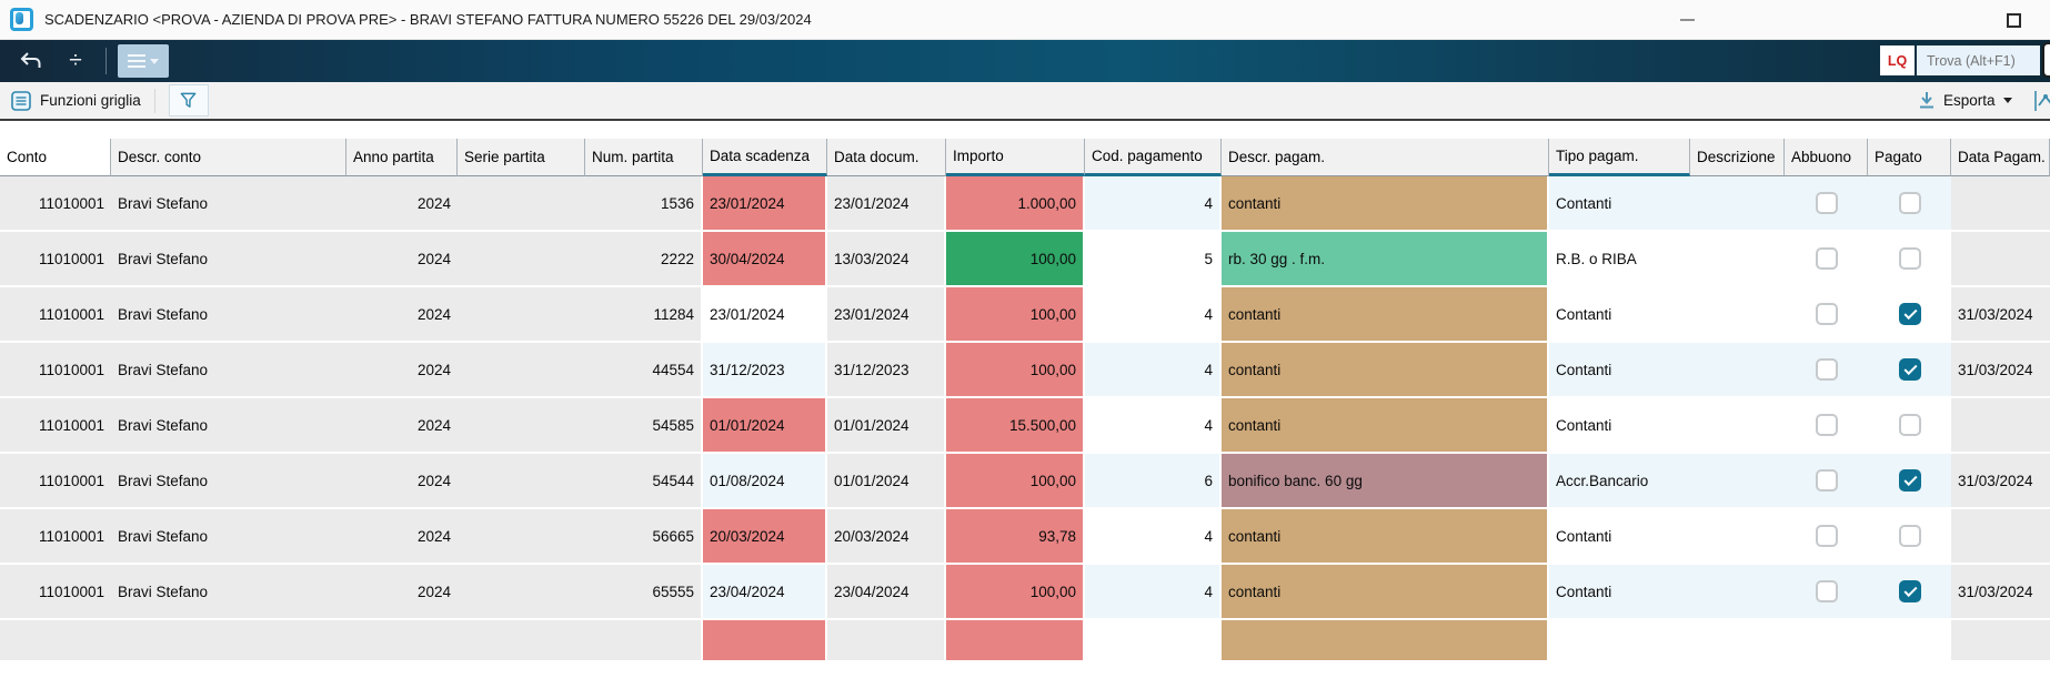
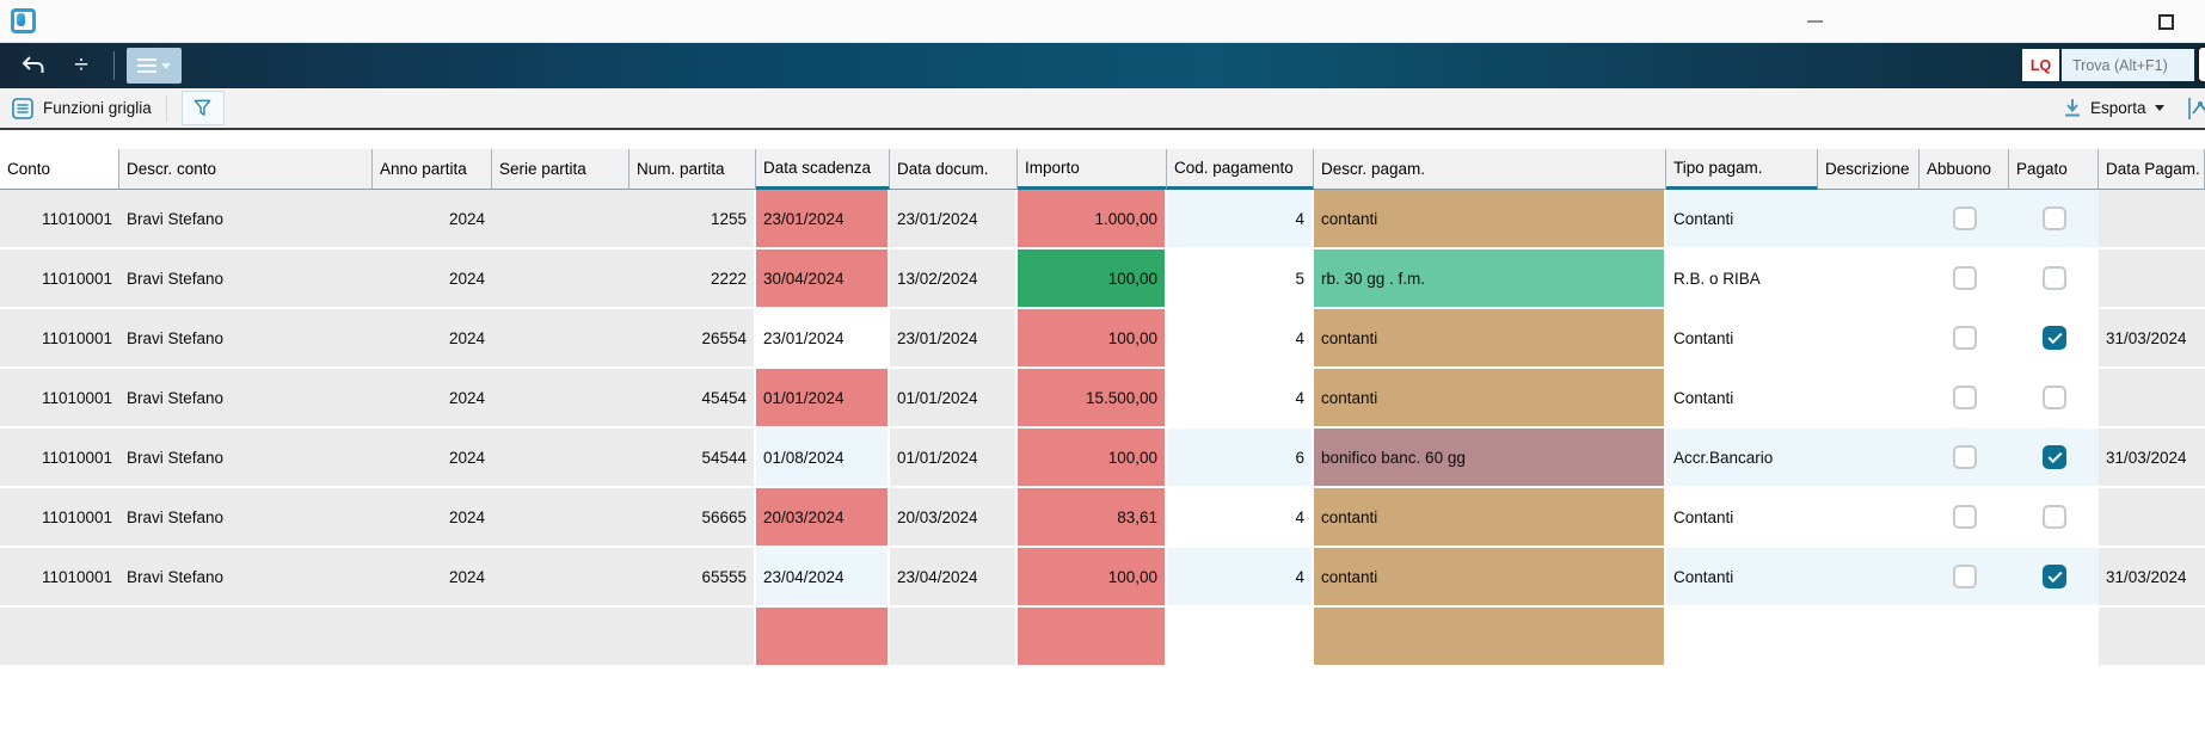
- SCADENZARIO <PROVA - AZIENDA DI PROVA PRE> - BRAVI STEFANO FATTURA NUMERO 55226 DEL 29/03/2024
  ÷
  LQ
  Trova (Alt+F1)
  Funzioni griglia
  Esporta
  Conto	Descr. conto	Anno partita	Serie partita	Num. partita	Data scadenza	Data docum.	Importo	Cod. pagamento	Descr. pagam.	Tipo pagam.	Descrizione	Abbuono	Pagato	Data Pagam.
- 11010001	Bravi Stefano	2024		1536	23/01/2024	23/01/2024	1.000,00	4	contanti	Contanti
+ 11010001	Bravi Stefano	2024		1255	23/01/2024	23/01/2024	1.000,00	4	contanti	Contanti
- 11010001	Bravi Stefano	2024		2222	30/04/2024	13/03/2024	100,00	5	rb. 30 gg . f.m.	R.B. o RIBA
+ 11010001	Bravi Stefano	2024		2222	30/04/2024	13/02/2024	100,00	5	rb. 30 gg . f.m.	R.B. o RIBA
- 11010001	Bravi Stefano	2024		11284	23/01/2024	23/01/2024	100,00	4	contanti	Contanti				31/03/2024
+ 11010001	Bravi Stefano	2024		26554	23/01/2024	23/01/2024	100,00	4	contanti	Contanti				31/03/2024
- 11010001	Bravi Stefano	2024		44554	31/12/2023	31/12/2023	100,00	4	contanti	Contanti				31/03/2024
- 11010001	Bravi Stefano	2024		54585	01/01/2024	01/01/2024	15.500,00	4	contanti	Contanti
+ 11010001	Bravi Stefano	2024		45454	01/01/2024	01/01/2024	15.500,00	4	contanti	Contanti
  11010001	Bravi Stefano	2024		54544	01/08/2024	01/01/2024	100,00	6	bonifico banc. 60 gg	Accr.Bancario				31/03/2024
- 11010001	Bravi Stefano	2024		56665	20/03/2024	20/03/2024	93,78	4	contanti	Contanti
+ 11010001	Bravi Stefano	2024		56665	20/03/2024	20/03/2024	83,61	4	contanti	Contanti
  11010001	Bravi Stefano	2024		65555	23/04/2024	23/04/2024	100,00	4	contanti	Contanti				31/03/2024
